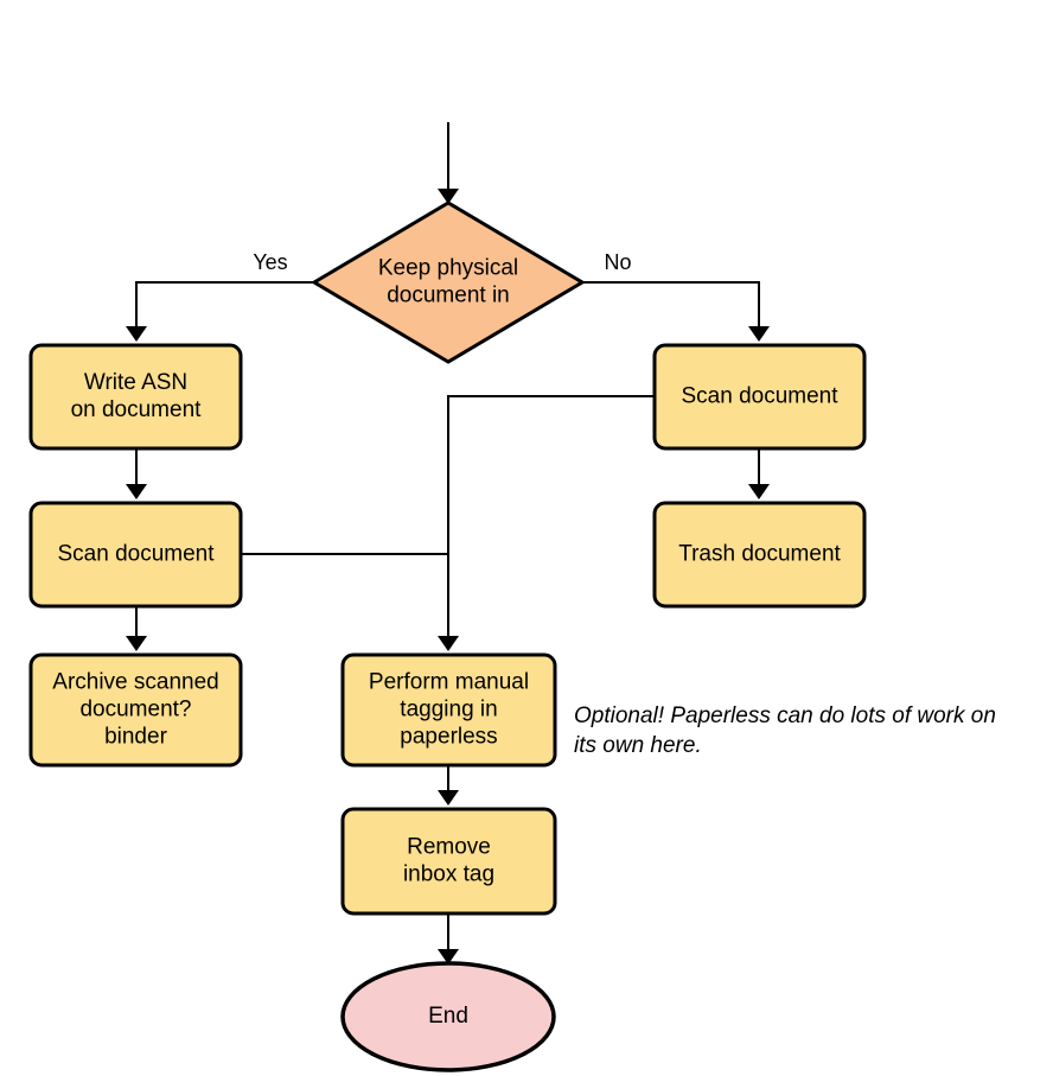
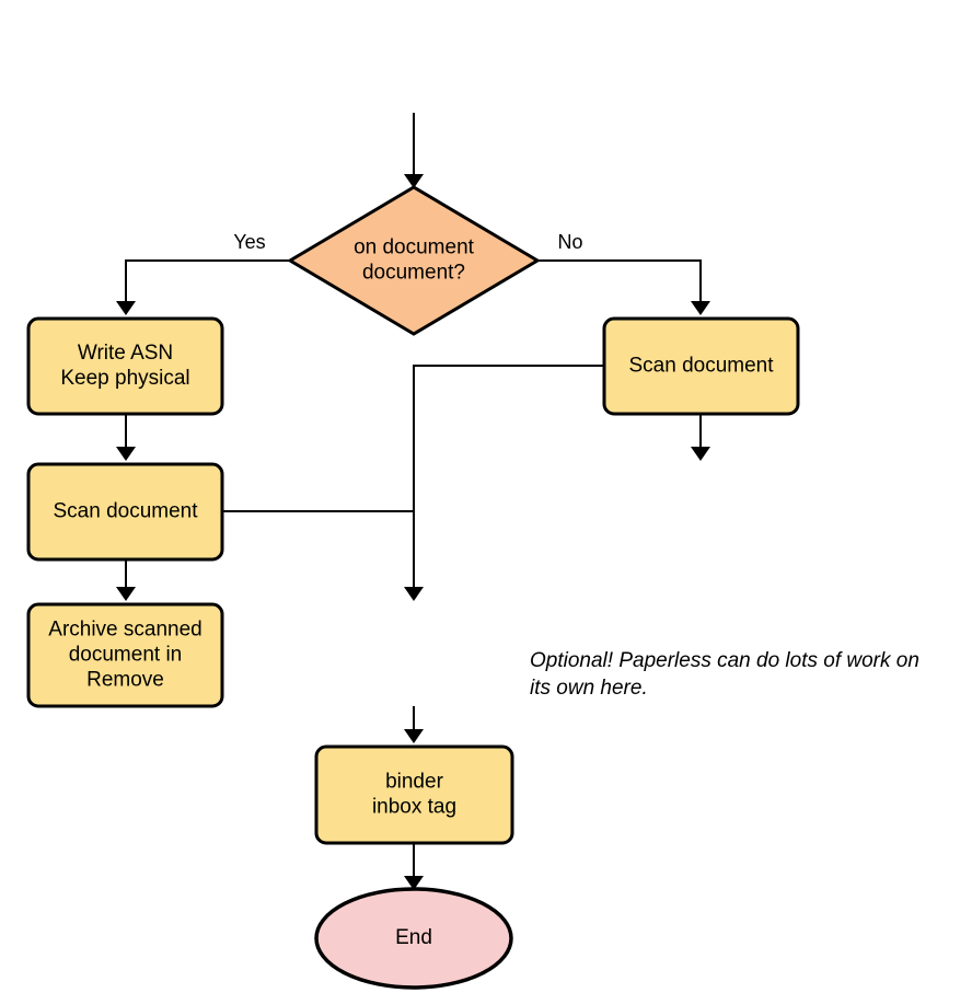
  Yes
  No
- Keep physical
+ on document
- document in
+ document?
  Write ASN
- on document
+ Keep physical
  Scan document
  Archive scanned
- document?
+ document in
- binder
+ Remove
  Scan document
- Trash document
- Perform manual
- tagging in
- paperless
- Remove
+ binder
  inbox tag
  End
  Optional! Paperless can do lots of work on
  its own here.
